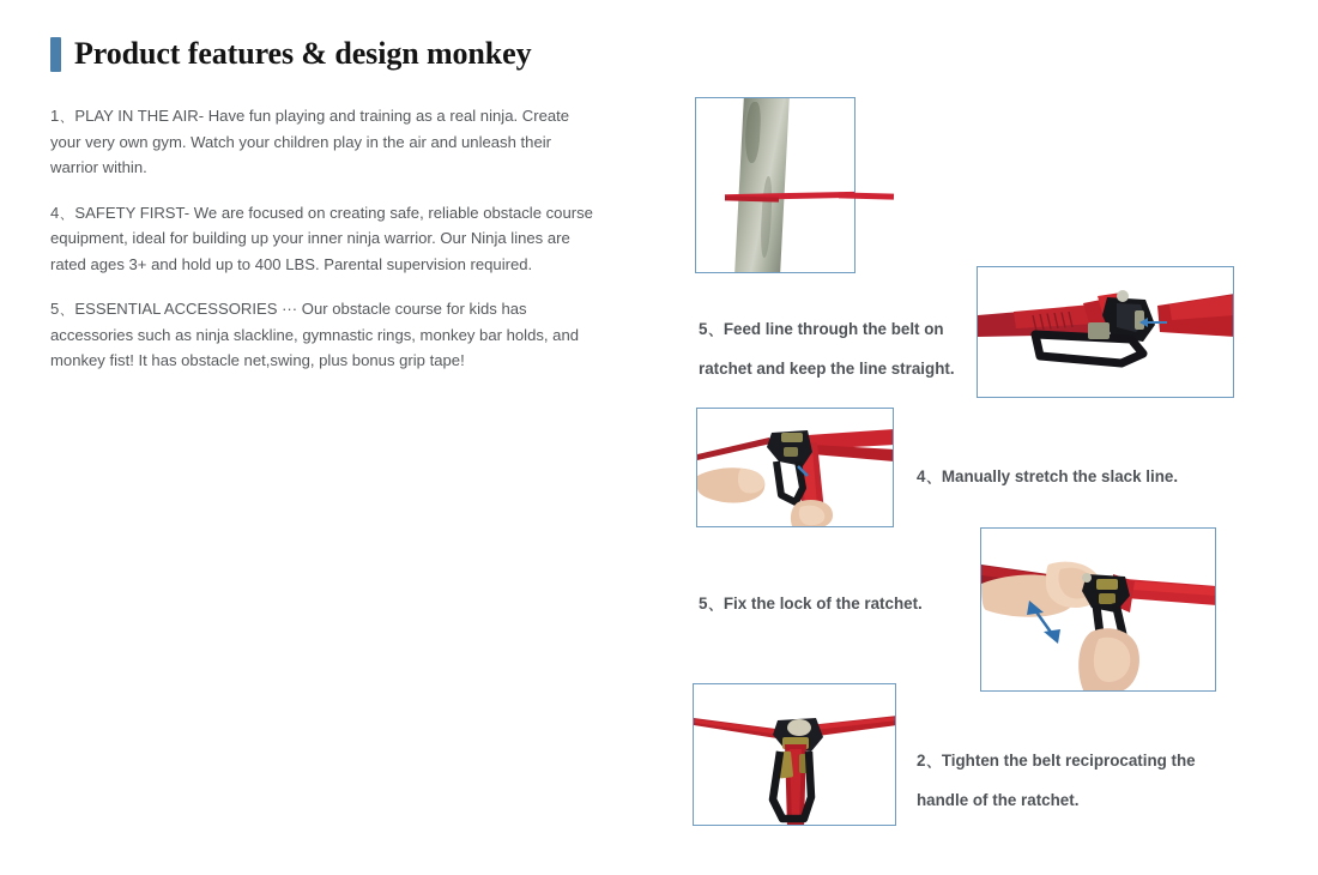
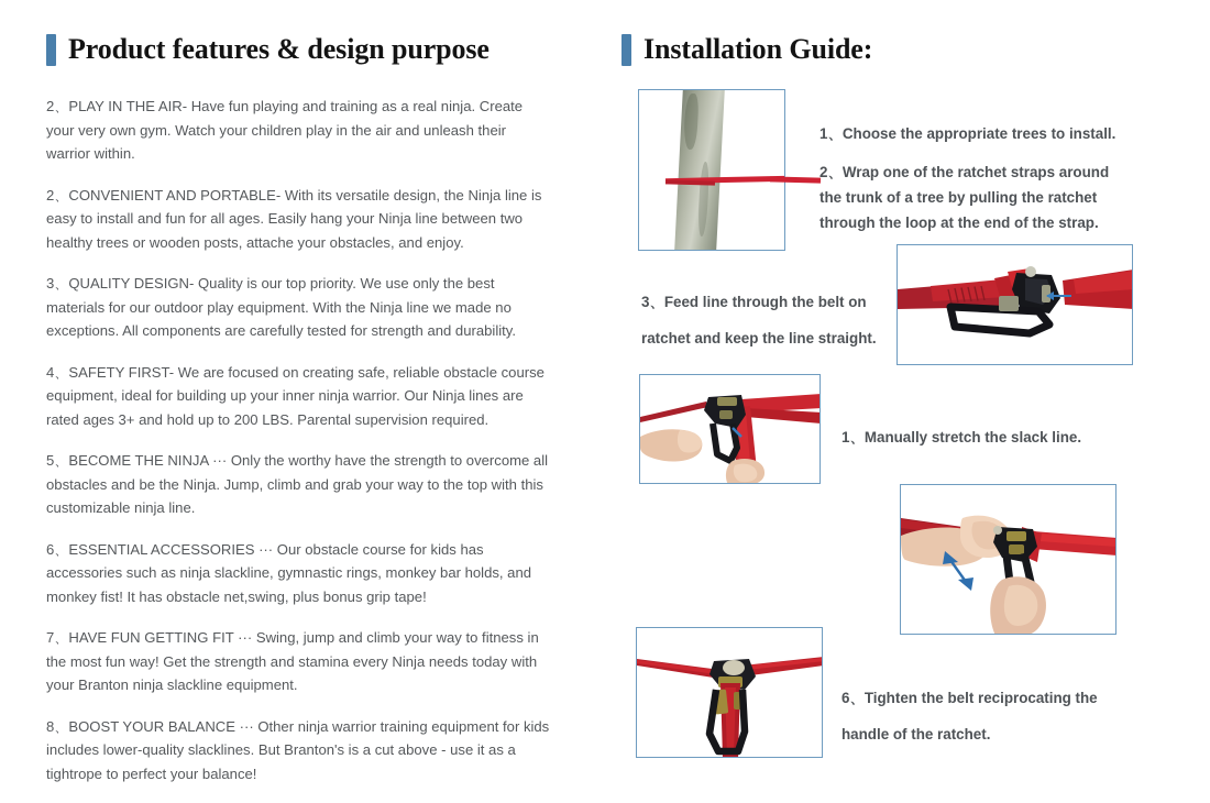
- Product features & design monkey
+ Product features & design purpose
- 1、PLAY IN THE AIR- Have fun playing and training as a real ninja. Create your very own gym. Watch your children play in the air and unleash their warrior within.
+ 2、PLAY IN THE AIR- Have fun playing and training as a real ninja. Create your very own gym. Watch your children play in the air and unleash their warrior within.
+ 2、CONVENIENT AND PORTABLE- With its versatile design, the Ninja line is easy to install and fun for all ages. Easily hang your Ninja line between two healthy trees or wooden posts, attache your obstacles, and enjoy.
+ 3、QUALITY DESIGN- Quality is our top priority. We use only the best materials for our outdoor play equipment. With the Ninja line we made no exceptions. All components are carefully tested for strength and durability.
- 4、SAFETY FIRST- We are focused on creating safe, reliable obstacle course equipment, ideal for building up your inner ninja warrior. Our Ninja lines are rated ages 3+ and hold up to 400 LBS. Parental supervision required.
+ 4、SAFETY FIRST- We are focused on creating safe, reliable obstacle course equipment, ideal for building up your inner ninja warrior. Our Ninja lines are rated ages 3+ and hold up to 200 LBS. Parental supervision required.
+ 5、BECOME THE NINJA ··· Only the worthy have the strength to overcome all obstacles and be the Ninja. Jump, climb and grab your way to the top with this customizable ninja line.
- 5、ESSENTIAL ACCESSORIES ··· Our obstacle course for kids has accessories such as ninja slackline, gymnastic rings, monkey bar holds, and monkey fist! It has obstacle net,swing, plus bonus grip tape!
+ 6、ESSENTIAL ACCESSORIES ··· Our obstacle course for kids has accessories such as ninja slackline, gymnastic rings, monkey bar holds, and monkey fist! It has obstacle net,swing, plus bonus grip tape!
+ 7、HAVE FUN GETTING FIT ··· Swing, jump and climb your way to fitness in the most fun way! Get the strength and stamina every Ninja needs today with your Branton ninja slackline equipment.
+ 8、BOOST YOUR BALANCE ··· Other ninja warrior training equipment for kids includes lower-quality slacklines. But Branton's is a cut above - use it as a tightrope to perfect your balance!
+ Installation Guide:
+ 1、Choose the appropriate trees to install.
+ 2、Wrap one of the ratchet straps around the trunk of a tree by pulling the ratchet through the loop at the end of the strap.
- 5、Feed line through the belt on ratchet and keep the line straight.
+ 3、Feed line through the belt on ratchet and keep the line straight.
- 4、Manually stretch the slack line.
+ 1、Manually stretch the slack line.
- 5、Fix the lock of the ratchet.
- 2、Tighten the belt reciprocating the handle of the ratchet.
+ 6、Tighten the belt reciprocating the handle of the ratchet.
